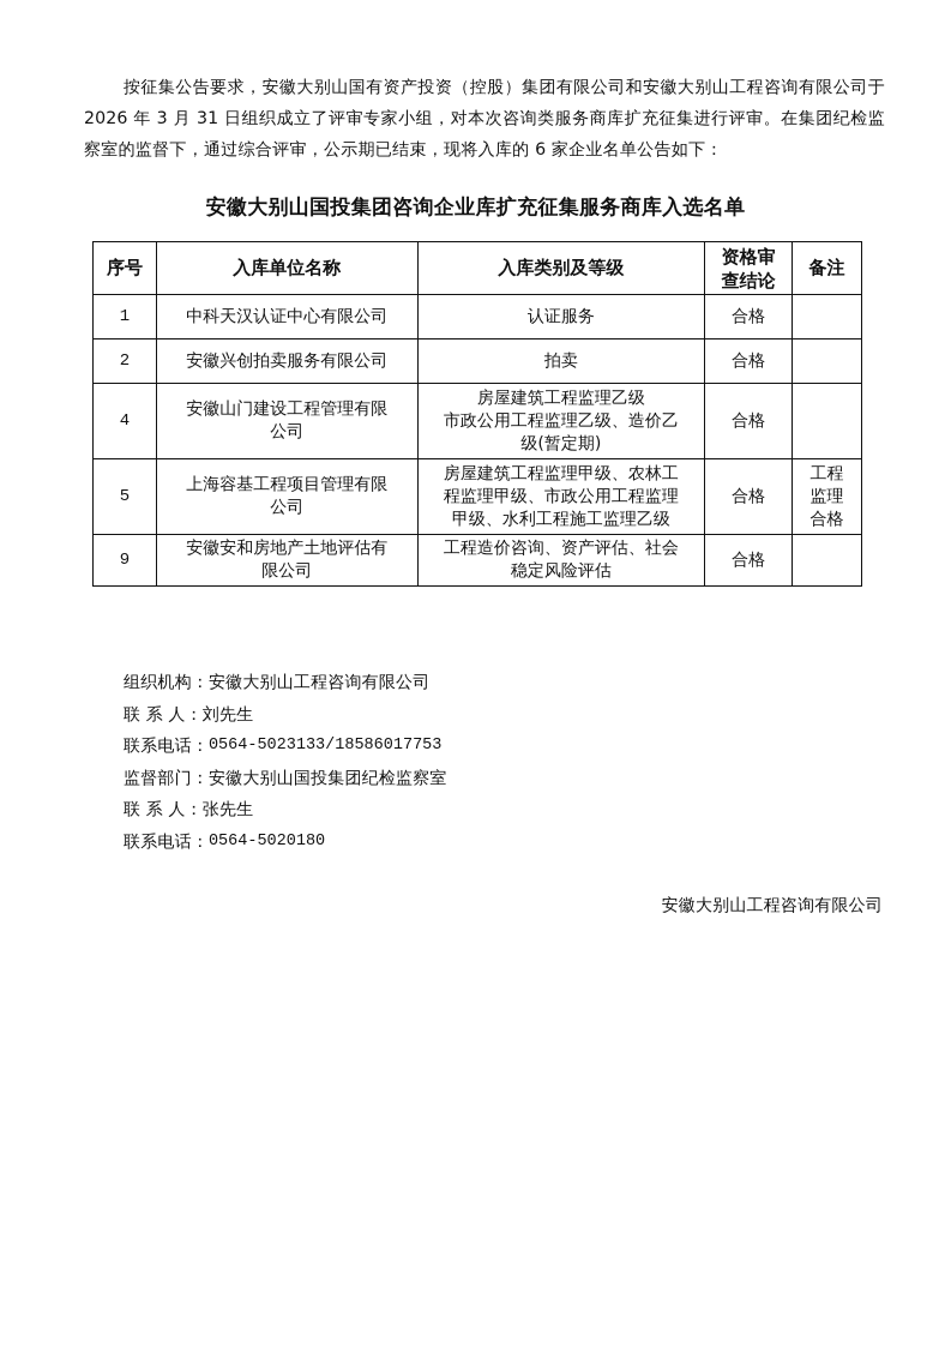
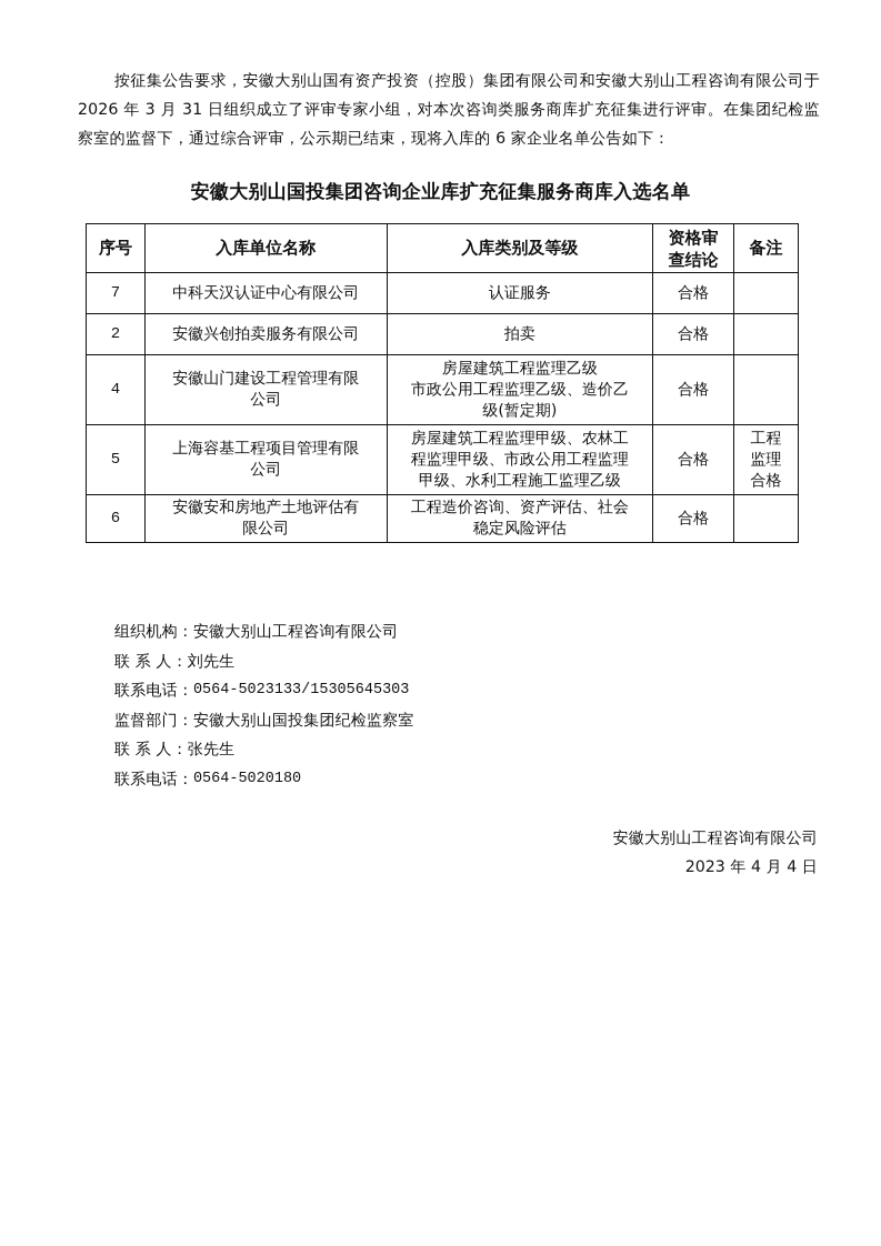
  按征集公告要求，安徽大别山国有资产投资（控股）集团有限公司和安徽大别山工程咨询有限公司于 2026 年 3 月 31 日组织成立了评审专家小组，对本次咨询类服务商库扩充征集进行评审。在集团纪检监察室的监督下，通过综合评审，公示期已结束，现将入库的 6 家企业名单公告如下：
  安徽大别山国投集团咨询企业库扩充征集服务商库入选名单
  序号	入库单位名称	入库类别及等级	资格审 查结论	备注
- 1	中科天汉认证中心有限公司	认证服务	合格
+ 7	中科天汉认证中心有限公司	认证服务	合格
  2	安徽兴创拍卖服务有限公司	拍卖	合格
  4	安徽山门建设工程管理有限 公司	房屋建筑工程监理乙级 市政公用工程监理乙级、造价乙 级(暂定期)	合格
  5	上海容基工程项目管理有限 公司	房屋建筑工程监理甲级、农林工 程监理甲级、市政公用工程监理 甲级、水利工程施工监理乙级	合格	工程 监理 合格
- 9	安徽安和房地产土地评估有 限公司	工程造价咨询、资产评估、社会 稳定风险评估	合格
+ 6	安徽安和房地产土地评估有 限公司	工程造价咨询、资产评估、社会 稳定风险评估	合格
  组织机构：
  安徽大别山工程咨询有限公司
  联 系 人：
  刘先生
  联系电话：
- 0564-5023133/18586017753
+ 0564-5023133/15305645303
  监督部门：
  安徽大别山国投集团纪检监察室
  联 系 人：
  张先生
  联系电话：
  0564-5020180
  安徽大别山工程咨询有限公司
+ 2023 年 4 月 4 日
